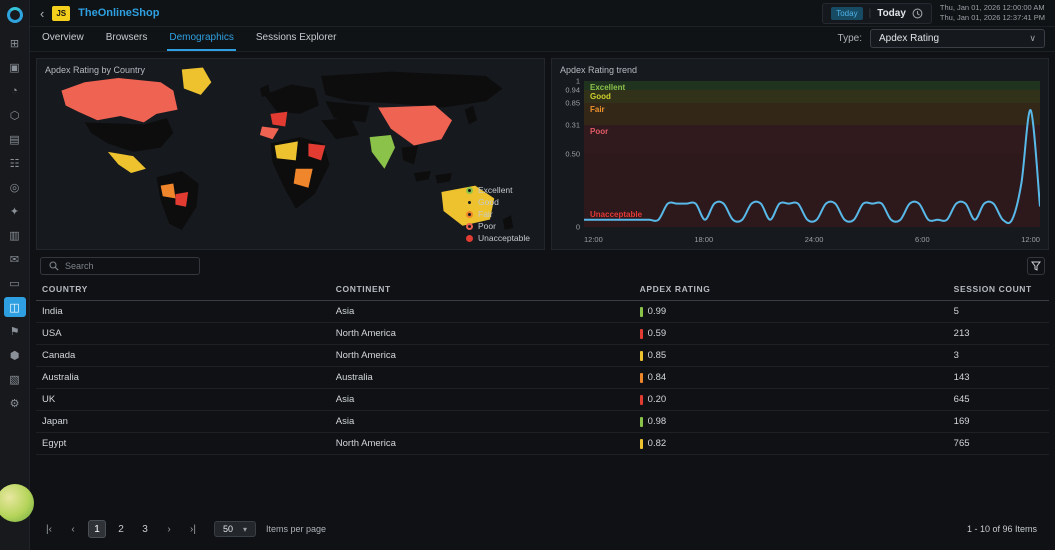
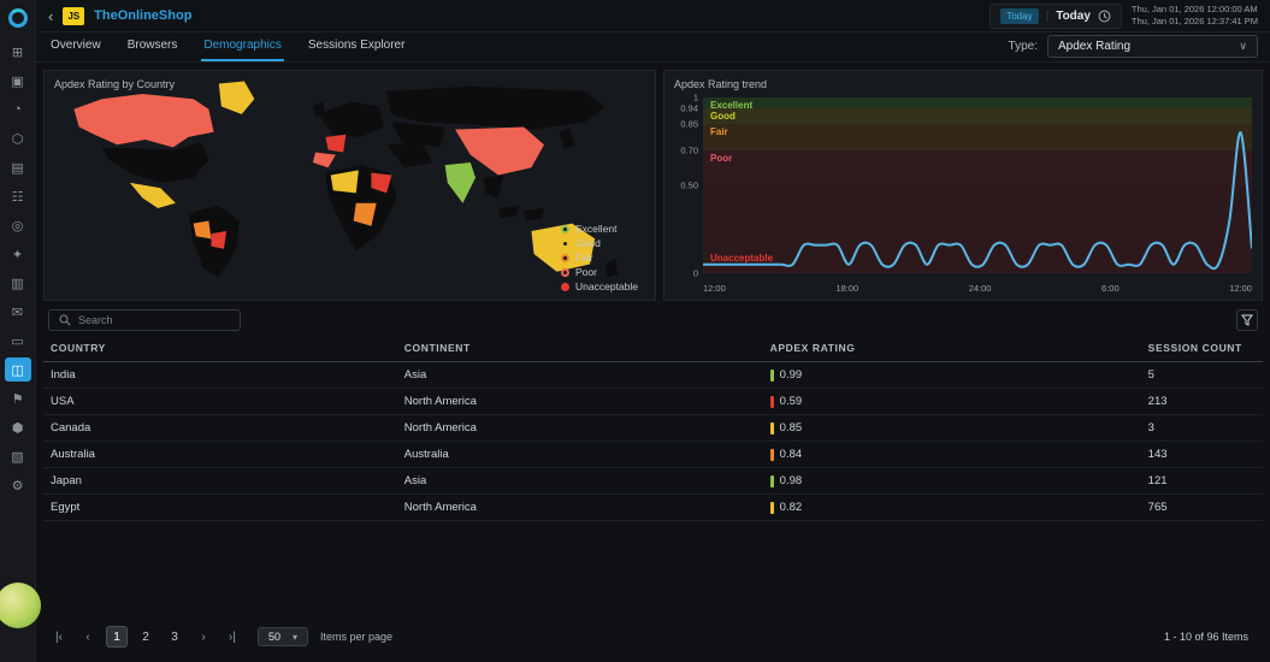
  ⊞
  ▣
  ◔
  ⬡
  ▤
  ☷
  ◎
  ✦
  ▥
  ✉
  ▭
  ◫
  ⚑
  ⬢
  ▧
  ⚙
  ‹
  JS
  TheOnlineShop
  Today
  Today
  Thu, Jan 01, 2026 12:00:00 AM
  Thu, Jan 01, 2026 12:37:41 PM
  Overview
  Browsers
  Demographics
  Sessions Explorer
  Type:
  Apdex Rating
  ∨
  Apdex Rating by Country
  Excellent
  Good
  Fair
  Poor
  Unacceptable
  Apdex Rating trend
  1
  0.94
  0.85
- 0.31
+ 0.70
  0.50
  0
  Unacceptable
  Poor
  Fair
  Good
  Excellent
  12:00
  18:00
  24:00
  6:00
  12:00
  Search
  COUNTRY	CONTINENT	APDEX RATING	SESSION COUNT
  India	Asia	0.99	5
  USA	North America	0.59	213
  Canada	North America	0.85	3
  Australia	Australia	0.84	143
- UK	Asia	0.20	645
- Japan	Asia	0.98	169
+ Japan	Asia	0.98	121
  Egypt	North America	0.82	765
  |‹
  ‹
  1
  2
  3
  ›
  ›|
  50
  ▾
  Items per page
  1 - 10 of 96 Items
